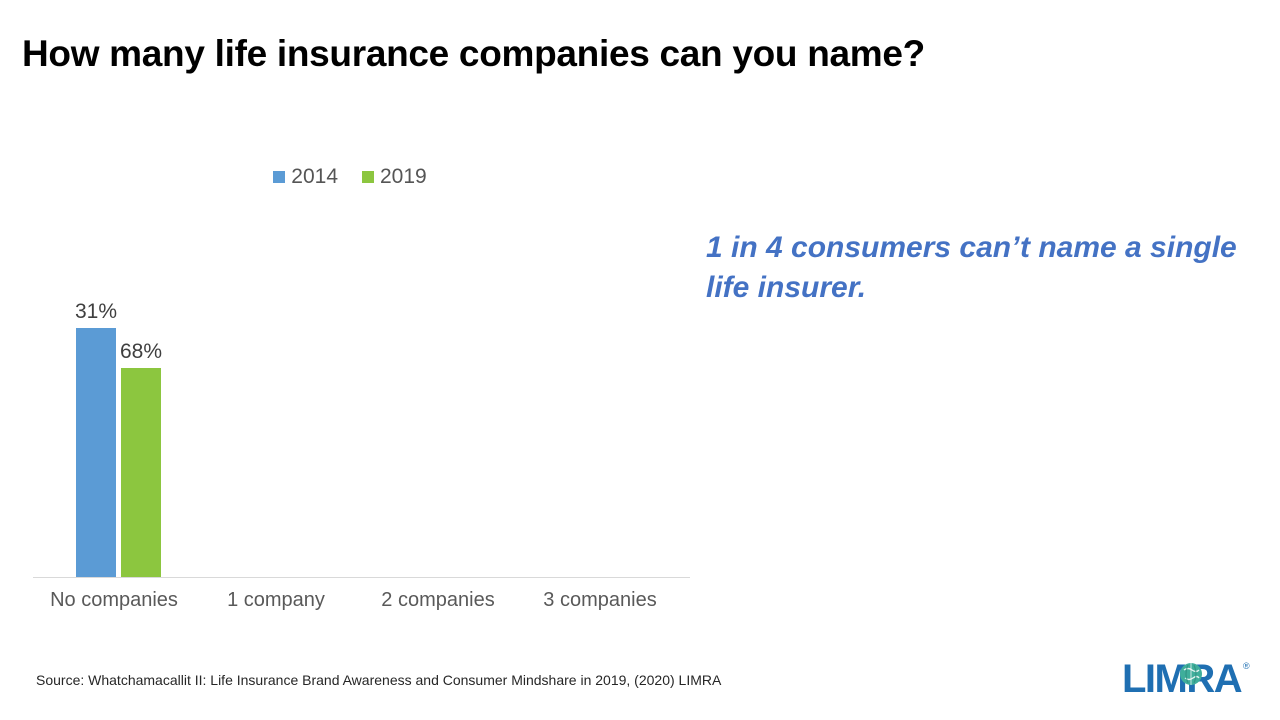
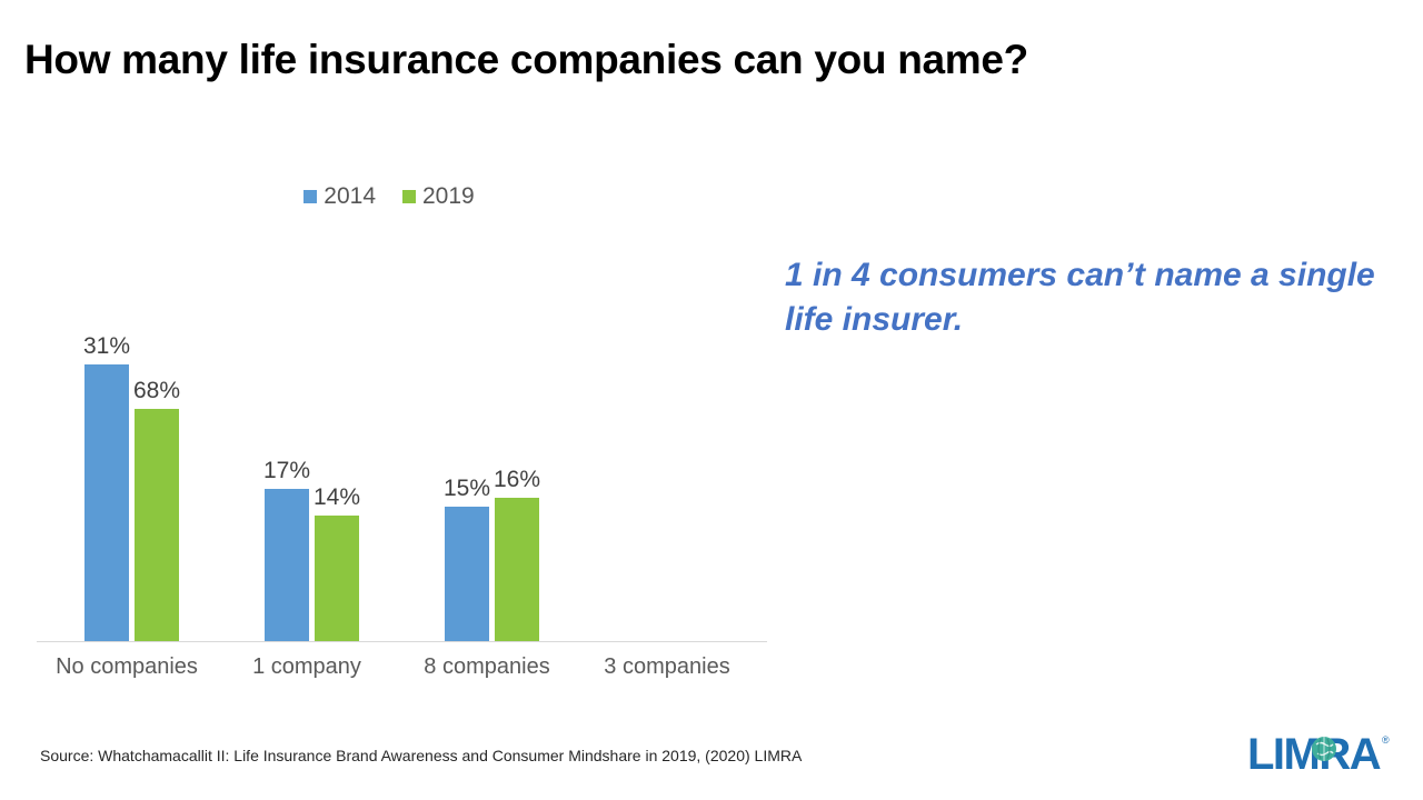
  How many life insurance companies can you name?
  2014
  2019
  31%
  68%
+ 17%
+ 14%
+ 15%
+ 16%
  No companies
  1 company
- 2 companies
+ 8 companies
  3 companies
  1 in 4 consumers can’t name a single life insurer.
  Source: Whatchamacallit II: Life Insurance Brand Awareness and Consumer Mindshare in 2019, (2020) LIMRA
  LIMA
  ®
